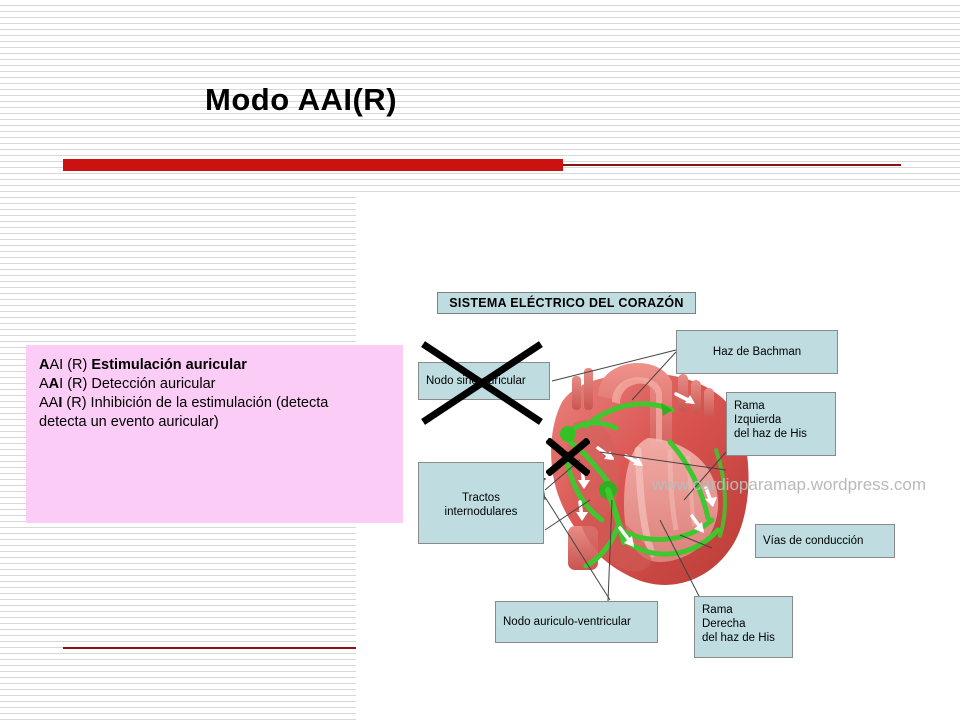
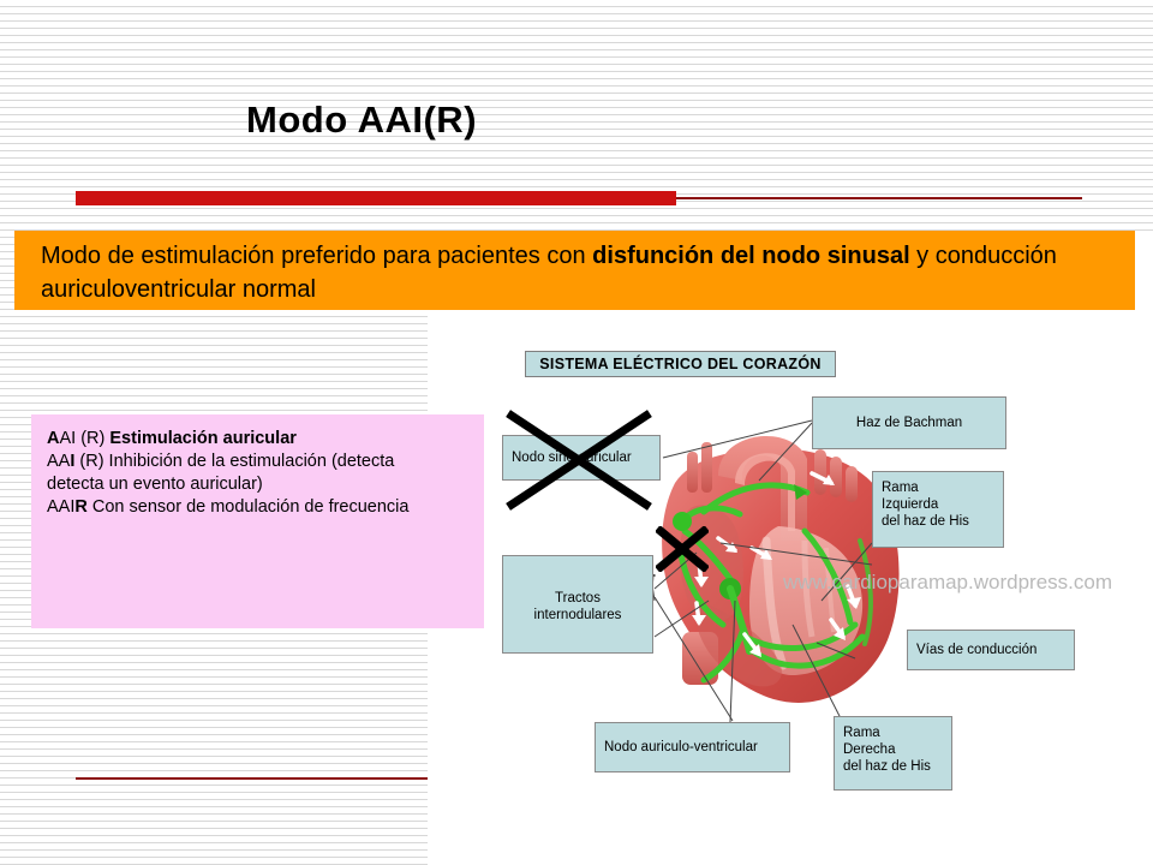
  Modo AAI(R)
+ Modo de estimulación preferido para pacientes con disfunción del nodo sinusal y conducción auriculoventricular normal
  AAI (R) Estimulación auricular
- AAI (R) Detección auricular
  AAI (R) Inhibición de la estimulación (detecta
  detecta un evento auricular)
+ AAIR Con sensor de modulación de frecuencia
  SISTEMA ELÉCTRICO DEL CORAZÓN
  Nodo sinricular
  Haz de Bachman
  Rama
  Izquierda
  del haz de His
  Tractos
  internodulares
  Vías de conducción
  Nodo auriculo-ventricular
  Rama
  Derecha
  del haz de His
  www.cardioparamap.wordpress.com
